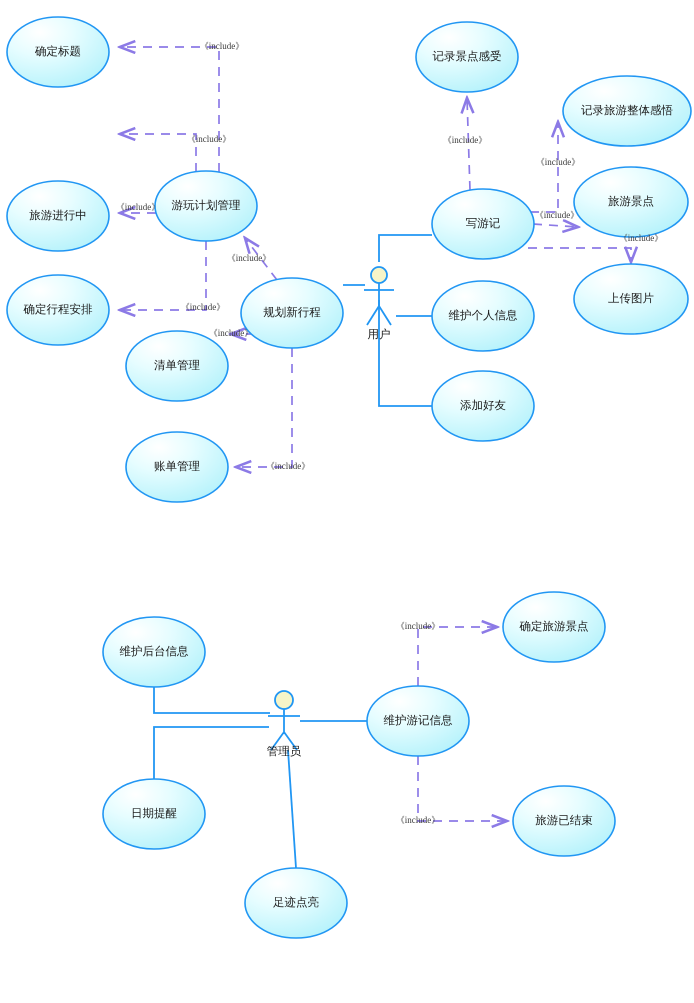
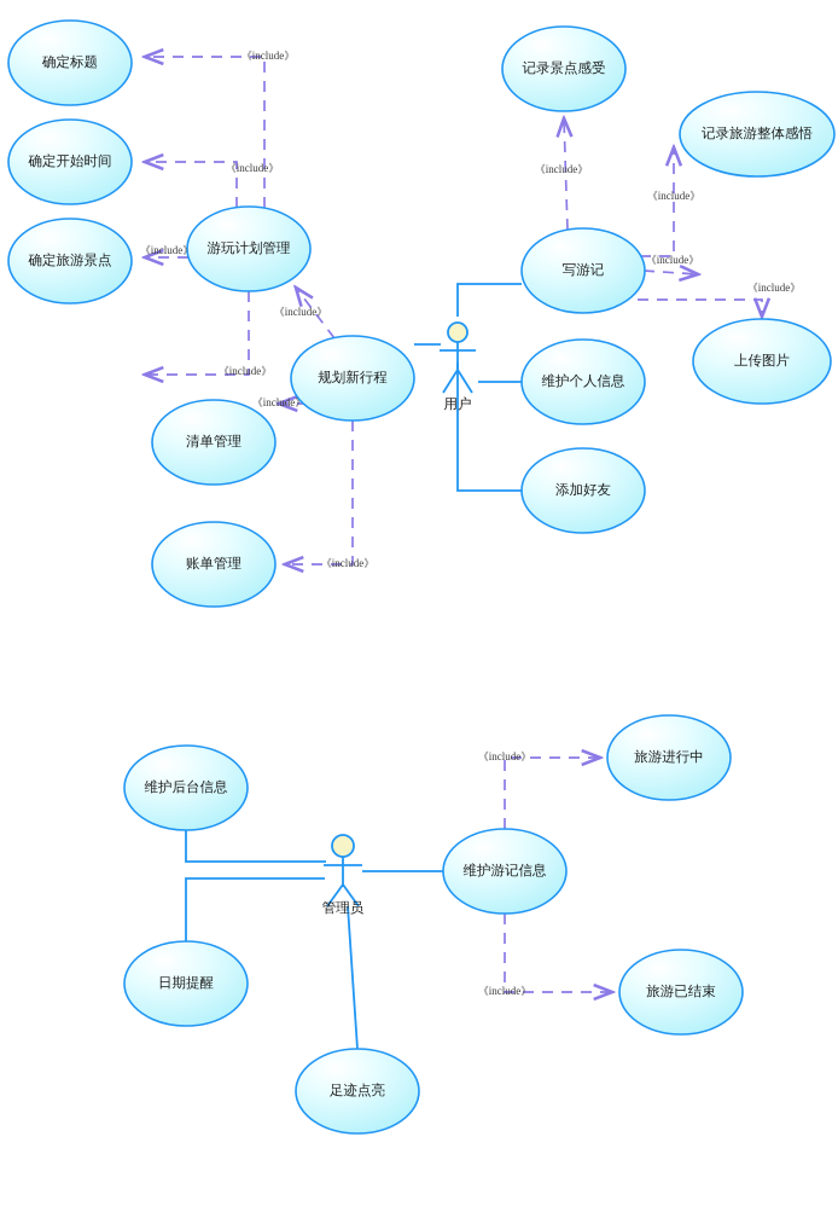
  确定标题
+ 确定开始时间
- 旅游进行中
+ 确定旅游景点
- 确定行程安排
  游玩计划管理
  规划新行程
  清单管理
  账单管理
  写游记
  记录景点感受
  记录旅游整体感悟
- 旅游景点
  上传图片
  维护个人信息
  添加好友
  用户
  《include》
  《include》
  《include》
  《include》
  《include》
  《include》
  《include》
  《include》
  《include》
  《include》
  《include》
  维护后台信息
  日期提醒
  足迹点亮
  维护游记信息
- 确定旅游景点
+ 旅游进行中
  旅游已结束
  管理员
  《include》
  《include》
